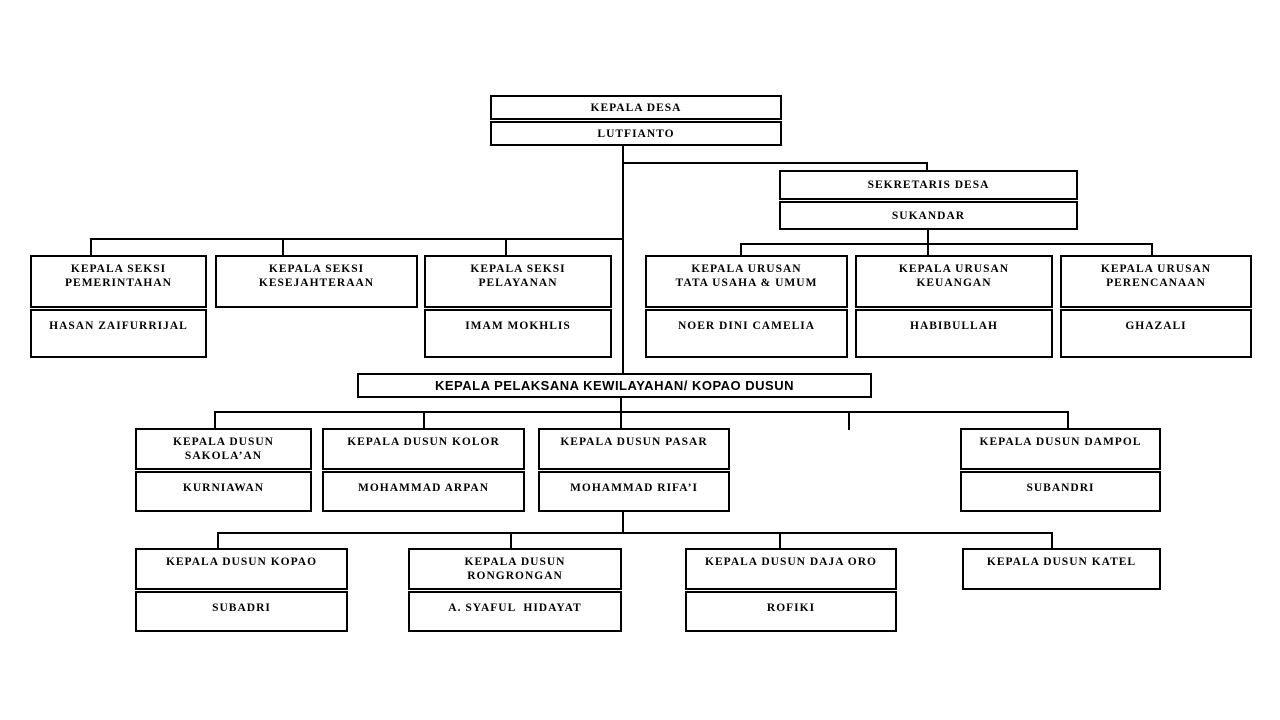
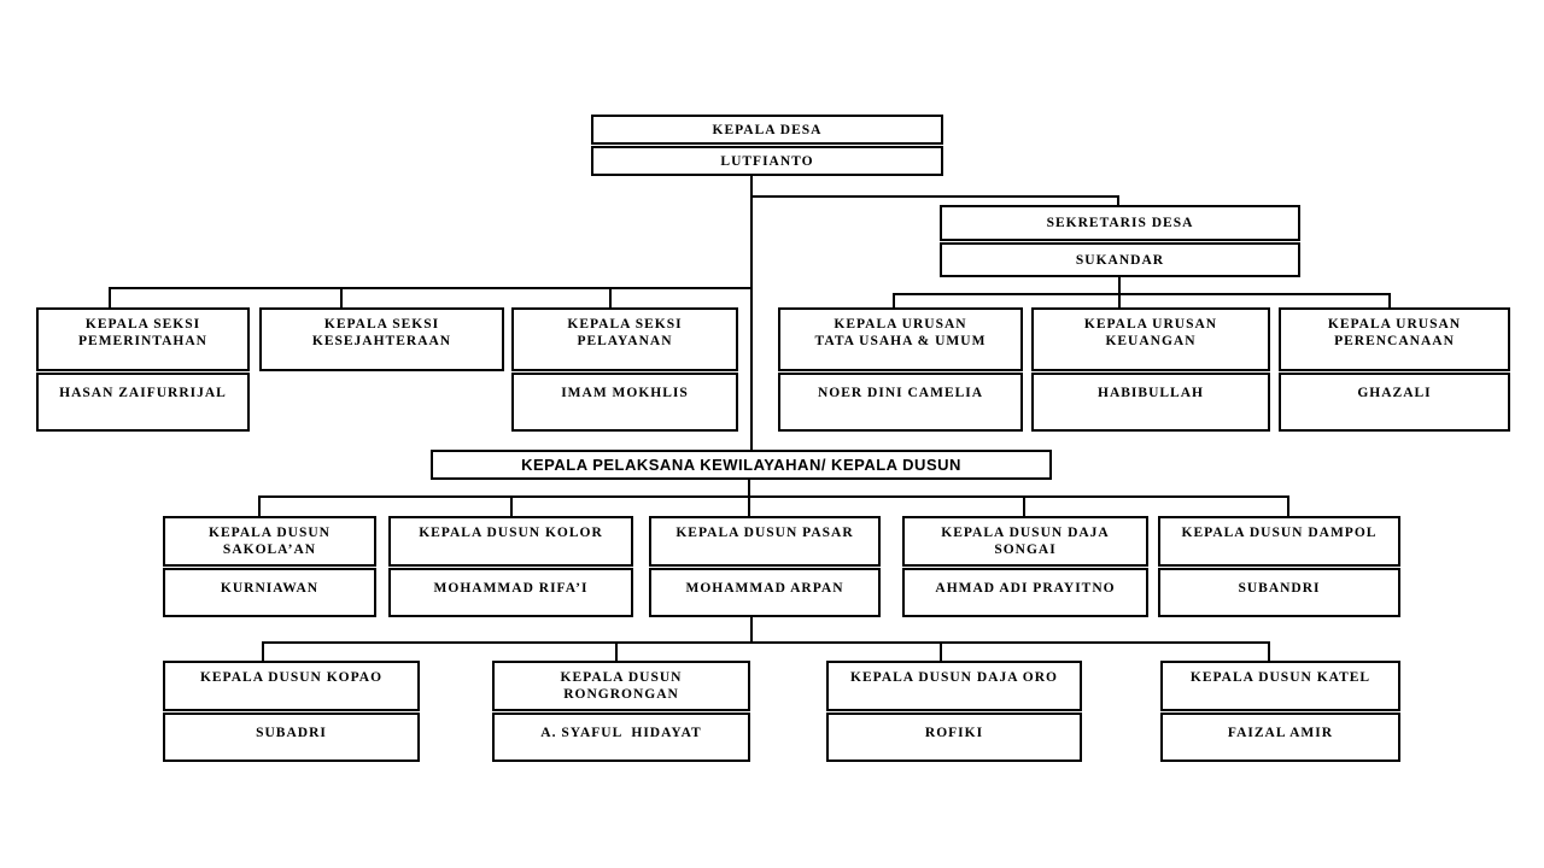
  KEPALA DESA
  LUTFIANTO
  SEKRETARIS DESA
  SUKANDAR
  KEPALA SEKSI
  PEMERINTAHAN
  HASAN ZAIFURRIJAL
  KEPALA SEKSI
  KESEJAHTERAAN
  KEPALA SEKSI
  PELAYANAN
  IMAM MOKHLIS
  KEPALA URUSAN
  TATA USAHA & UMUM
  NOER DINI CAMELIA
  KEPALA URUSAN
  KEUANGAN
  HABIBULLAH
  KEPALA URUSAN
  PERENCANAAN
  GHAZALI
- KEPALA PELAKSANA KEWILAYAHAN/ KOPAO DUSUN
+ KEPALA PELAKSANA KEWILAYAHAN/ KEPALA DUSUN
  KEPALA DUSUN
  SAKOLA’AN
  KURNIAWAN
  KEPALA DUSUN KOLOR
- MOHAMMAD ARPAN
+ MOHAMMAD RIFA’I
  KEPALA DUSUN PASAR
- MOHAMMAD RIFA’I
+ MOHAMMAD ARPAN
+ KEPALA DUSUN DAJA
+ SONGAI
+ AHMAD ADI PRAYITNO
  KEPALA DUSUN DAMPOL
  SUBANDRI
  KEPALA DUSUN KOPAO
  SUBADRI
  KEPALA DUSUN
  RONGRONGAN
  A. SYAFUL HIDAYAT
  KEPALA DUSUN DAJA ORO
  ROFIKI
  KEPALA DUSUN KATEL
+ FAIZAL AMIR
